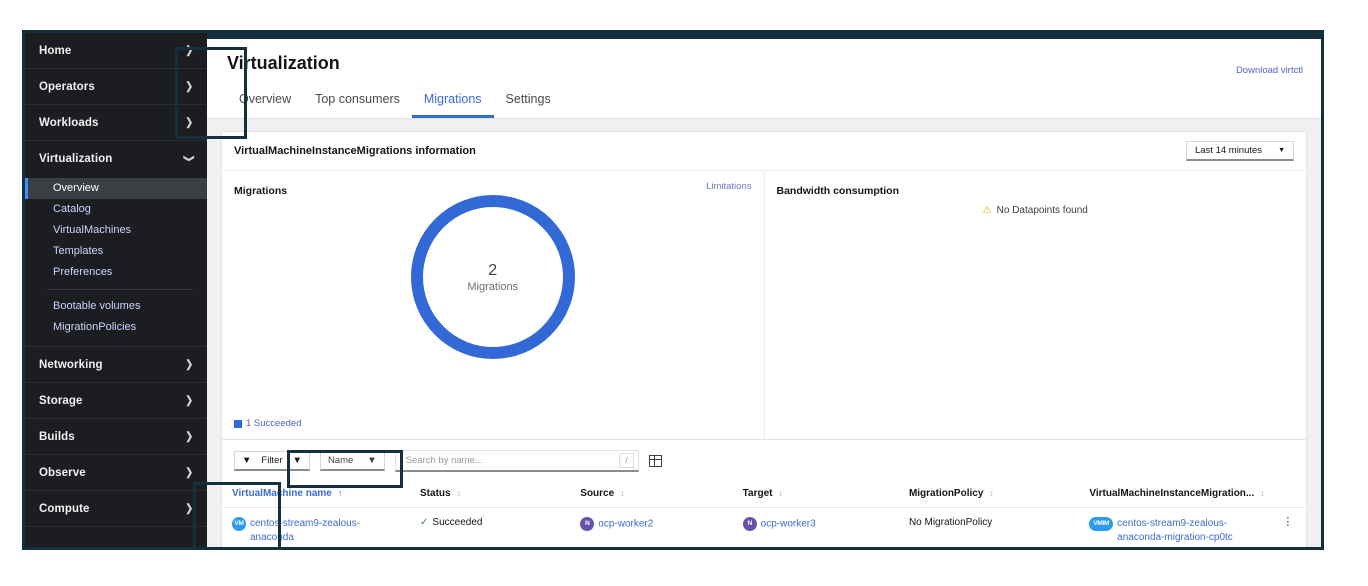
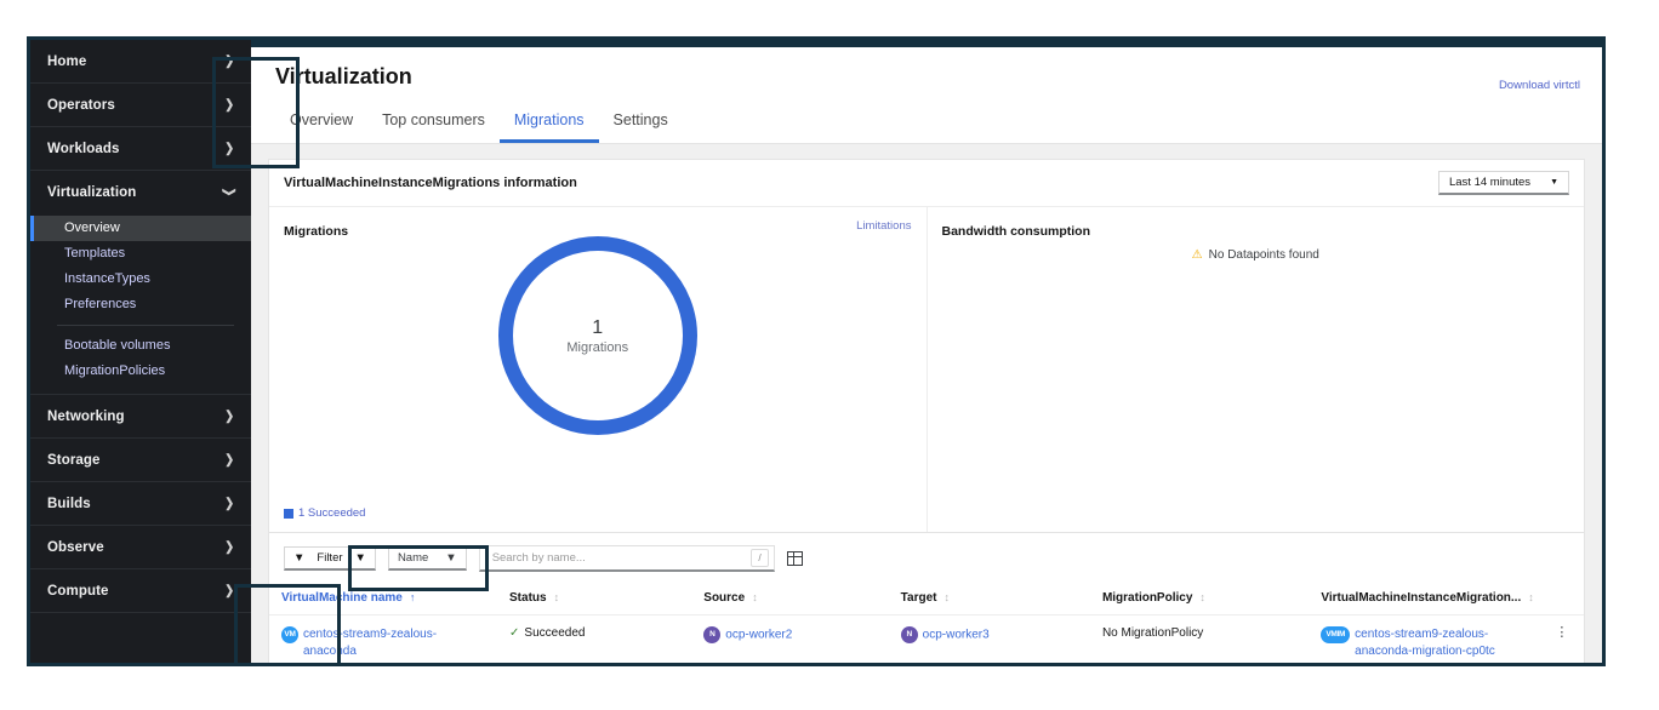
  Home
  ❯
  Operators
  ❯
  Workloads
  ❯
  Virtualization
  Overview
- Catalog
- VirtualMachines
  Templates
+ InstanceTypes
  Preferences
  Bootable volumes
  MigrationPolicies
  Networking
  ❯
  Storage
  ❯
  Builds
  ❯
  Observe
  ❯
  Compute
  ❯
  Virtualization
  Download virtctl
  Overview
  Top consumers
  Migrations
  Settings
  VirtualMachineInstanceMigrations information
  Last 14 minutes
  Migrations
  Limitations
- 2
+ 1
  Migrations
  1 Succeeded
  Bandwidth consumption
  ⚠
  No Datapoints found
  ▼
  Filter
  ▼
  Name
  ▼
  Search by name...
  /
  VirtualMachine name ↑	Status ↕	Source ↕	Target ↕	MigrationPolicy ↕	VirtualMachineInstanceMigration... ↕
  centos-stream9-zealous-anaconda	✓ Succeeded	ocp-worker2	ocp-worker3	No MigrationPolicy	centos-stream9-zealous-anaconda-migration-cp0tc	⋮
